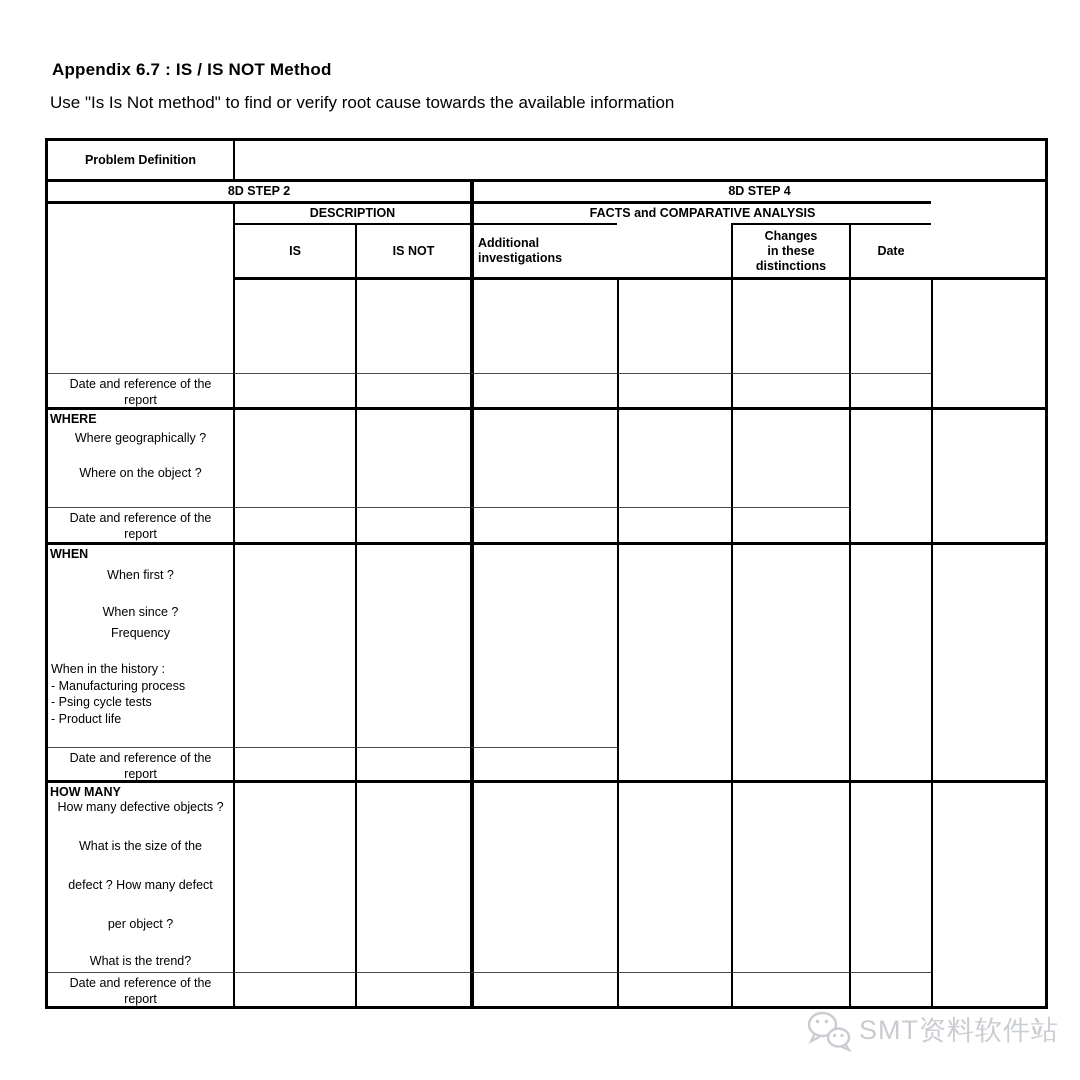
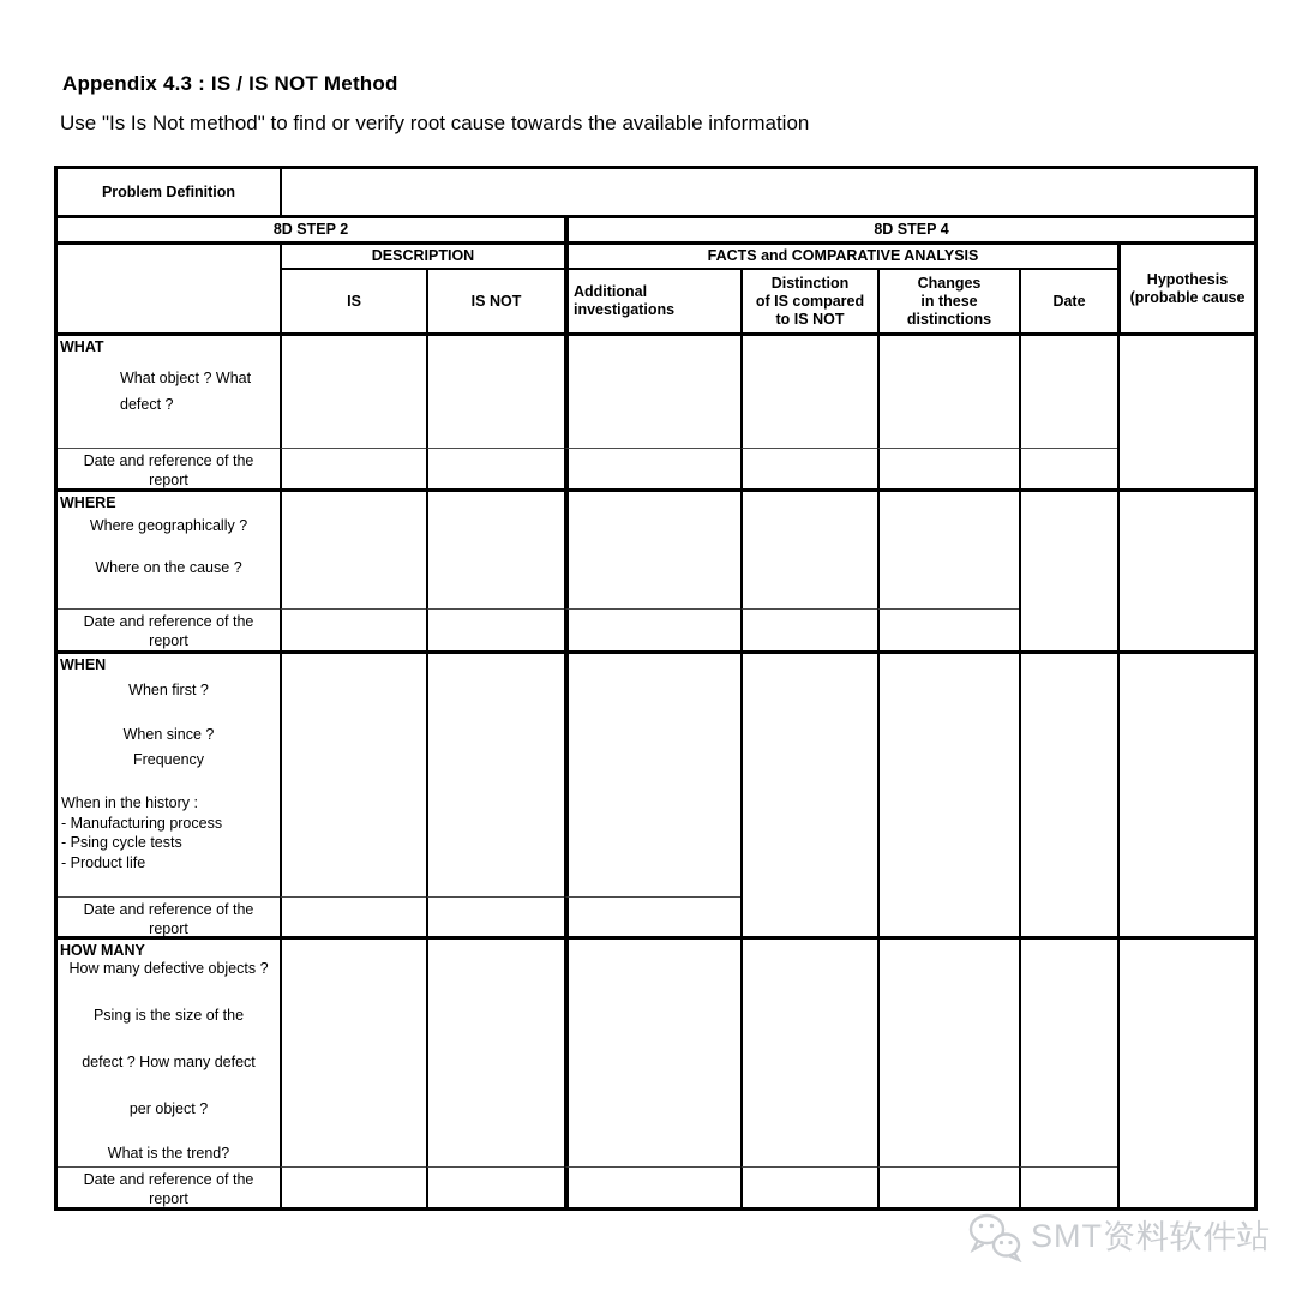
- Appendix 6.7 : IS / IS NOT Method
+ Appendix 4.3 : IS / IS NOT Method
  Use "Is Is Not method" to find or verify root cause towards the available information
  Problem Definition
  8D STEP 2
  8D STEP 4
  DESCRIPTION
  FACTS and COMPARATIVE ANALYSIS
+ Hypothesis
+ (probable cause
  IS
  IS NOT
  Additional investigations
+ Distinction
+ of IS compared
+ to IS NOT
  Changes
  in these
  distinctions
  Date
+ WHAT
+ What object ? What
+ defect ?
  Date and reference of the report
  WHERE
  Where geographically ?
- Where on the object ?
+ Where on the cause ?
  Date and reference of the report
  WHEN
  When first ?
  When since ?
  Frequency
  When in the history :
  - Manufacturing process
  - Psing cycle tests
  - Product life
  Date and reference of the report
  HOW MANY
  How many defective objects ?
- What is the size of the
+ Psing is the size of the
  defect ? How many defect
  per object ?
  What is the trend?
  Date and reference of the report
  SMT资料软件站
